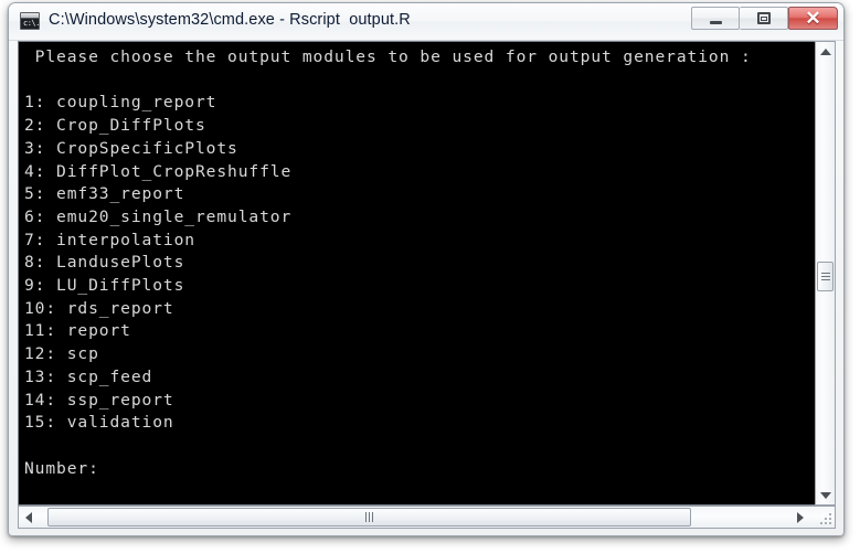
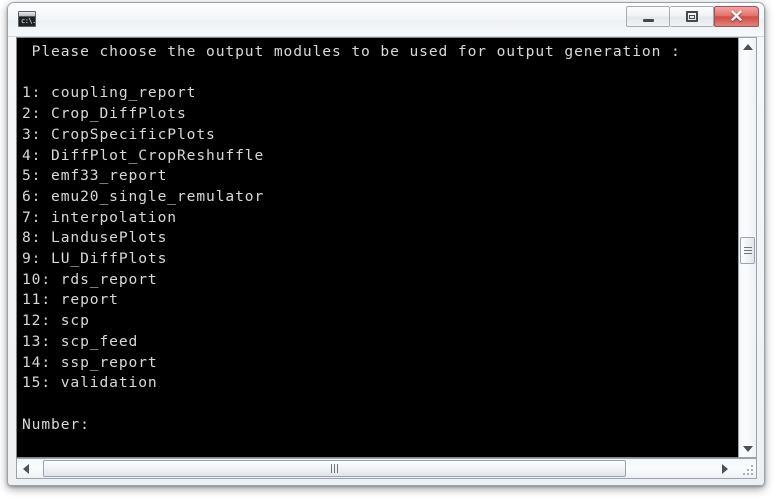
  c:\.
- C:\Windows\system32\cmd.exe - Rscript output.R
  ✕
  Please choose the output modules to be used for output generation :
  1: coupling_report
  2: Crop_DiffPlots
  3: CropSpecificPlots
  4: DiffPlot_CropReshuffle
  5: emf33_report
  6: emu20_single_remulator
  7: interpolation
  8: LandusePlots
  9: LU_DiffPlots
  10: rds_report
  11: report
  12: scp
  13: scp_feed
  14: ssp_report
  15: validation
  Number:
